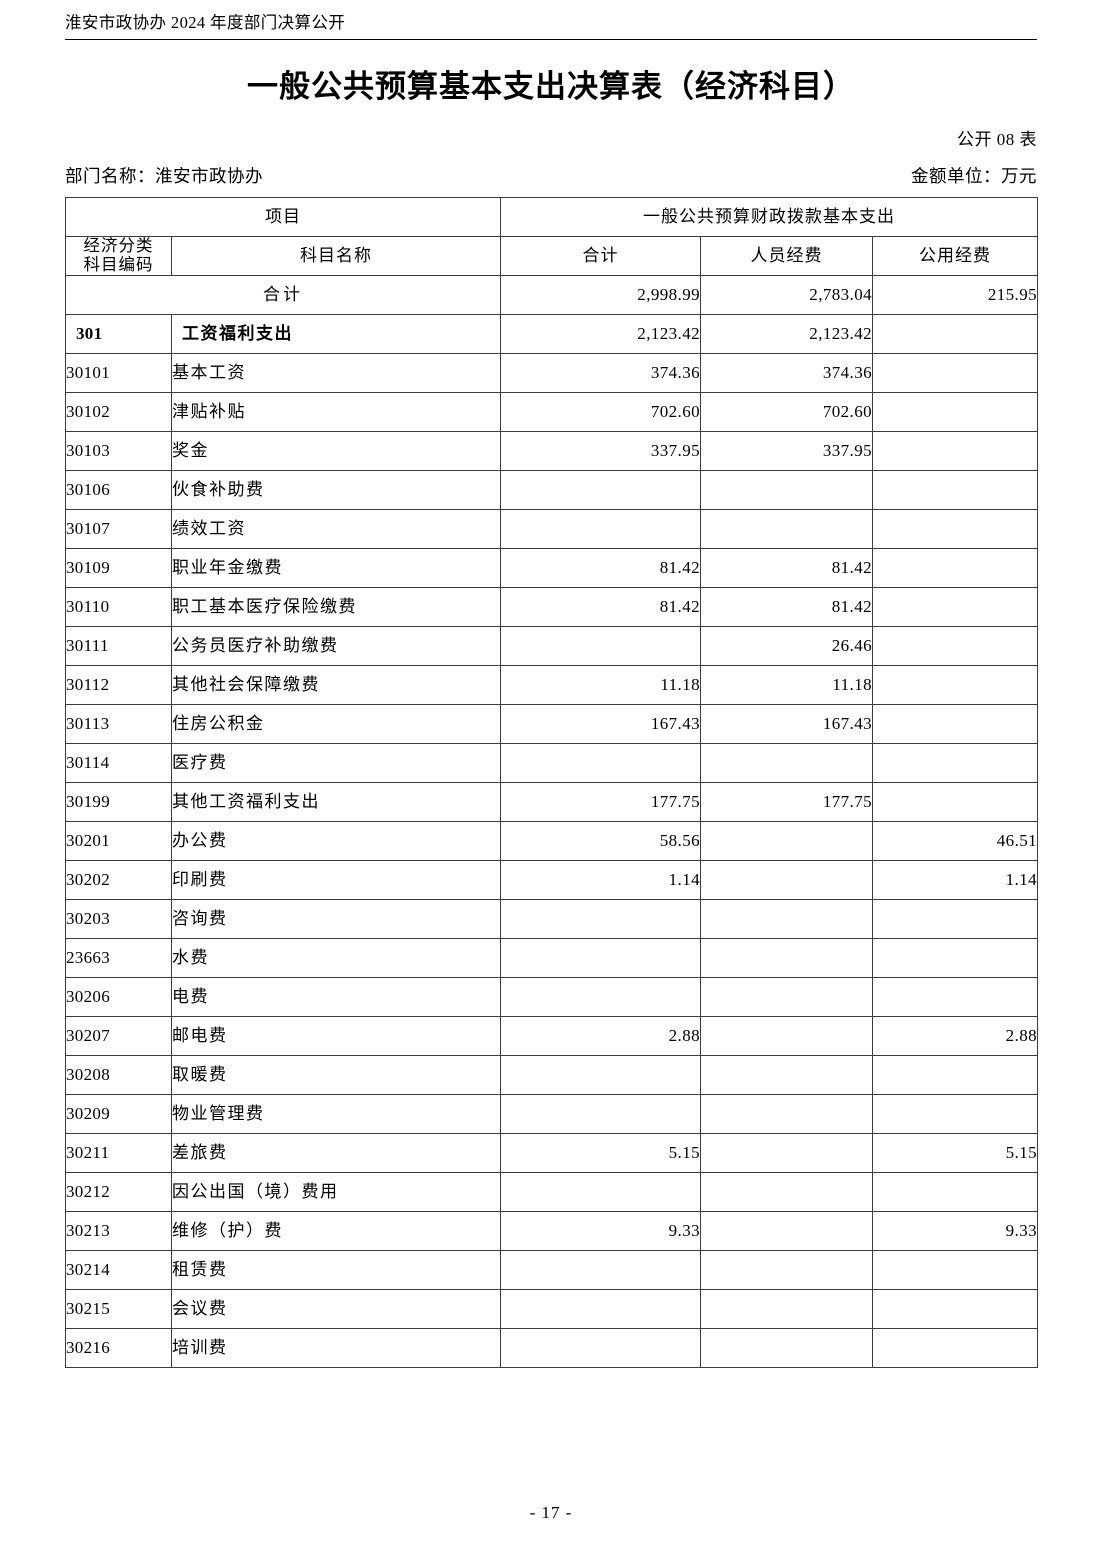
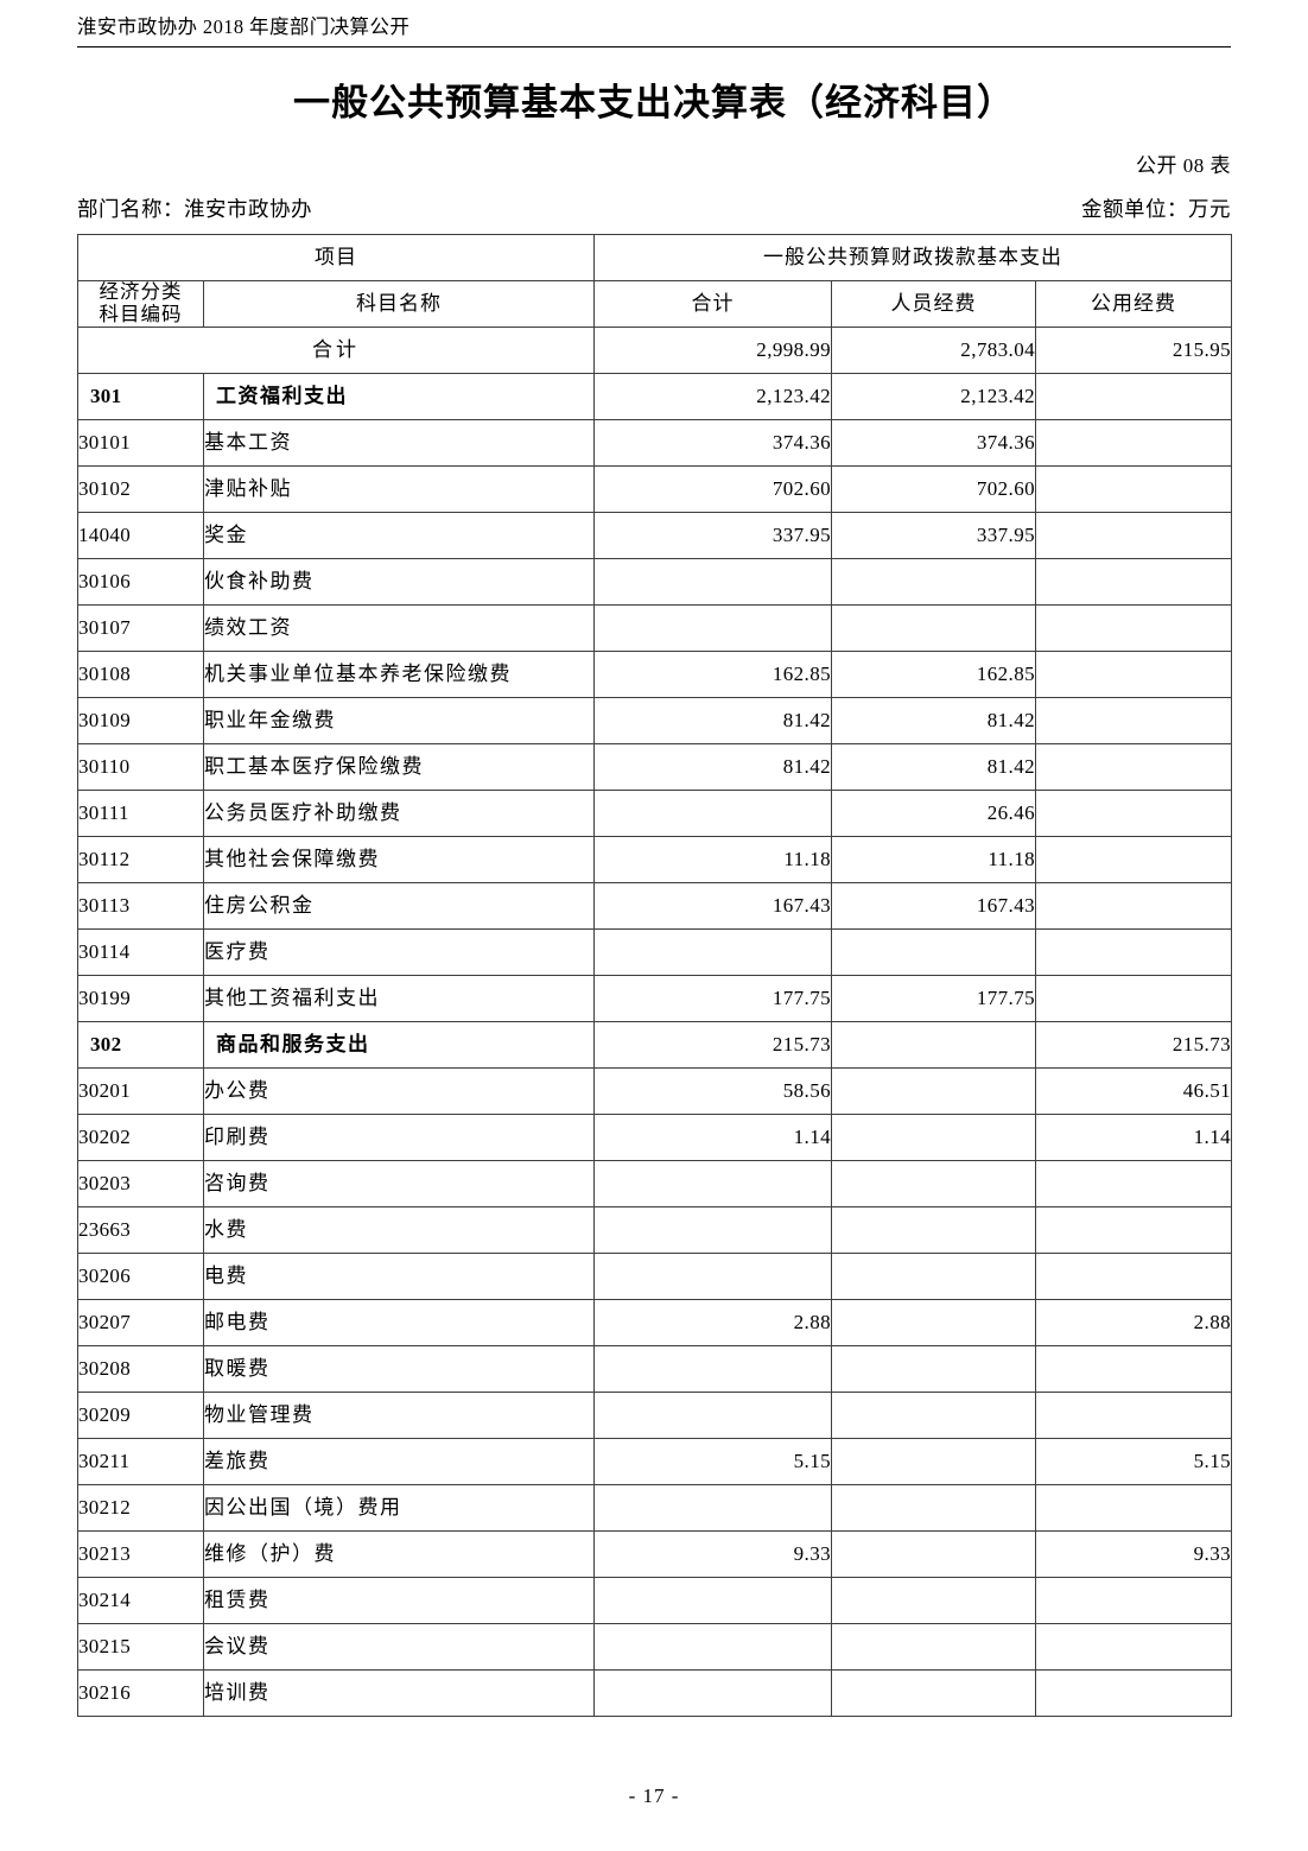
- 淮安市政协办 2024 年度部门决算公开
+ 淮安市政协办 2018 年度部门决算公开
  一般公共预算基本支出决算表（经济科目）
  公开 08 表
  部门名称：淮安市政协办
  金额单位：万元
  项目	一般公共预算财政拨款基本支出
  经济分类 科目编码	科目名称	合计	人员经费	公用经费
  合计	2,998.99	2,783.04	215.95
  301	工资福利支出	2,123.42	2,123.42
  30101	基本工资	374.36	374.36
  30102	津贴补贴	702.60	702.60
- 30103	奖金	337.95	337.95
+ 14040	奖金	337.95	337.95
  30106	伙食补助费
  30107	绩效工资
+ 30108	机关事业单位基本养老保险缴费	162.85	162.85
  30109	职业年金缴费	81.42	81.42
  30110	职工基本医疗保险缴费	81.42	81.42
  30111	公务员医疗补助缴费		26.46
  30112	其他社会保障缴费	11.18	11.18
  30113	住房公积金	167.43	167.43
  30114	医疗费
  30199	其他工资福利支出	177.75	177.75
+ 302	商品和服务支出	215.73		215.73
  30201	办公费	58.56		46.51
  30202	印刷费	1.14		1.14
  30203	咨询费
  23663	水费
  30206	电费
  30207	邮电费	2.88		2.88
  30208	取暖费
  30209	物业管理费
  30211	差旅费	5.15		5.15
  30212	因公出国（境）费用
  30213	维修（护）费	9.33		9.33
  30214	租赁费
  30215	会议费
  30216	培训费
  - 17 -
